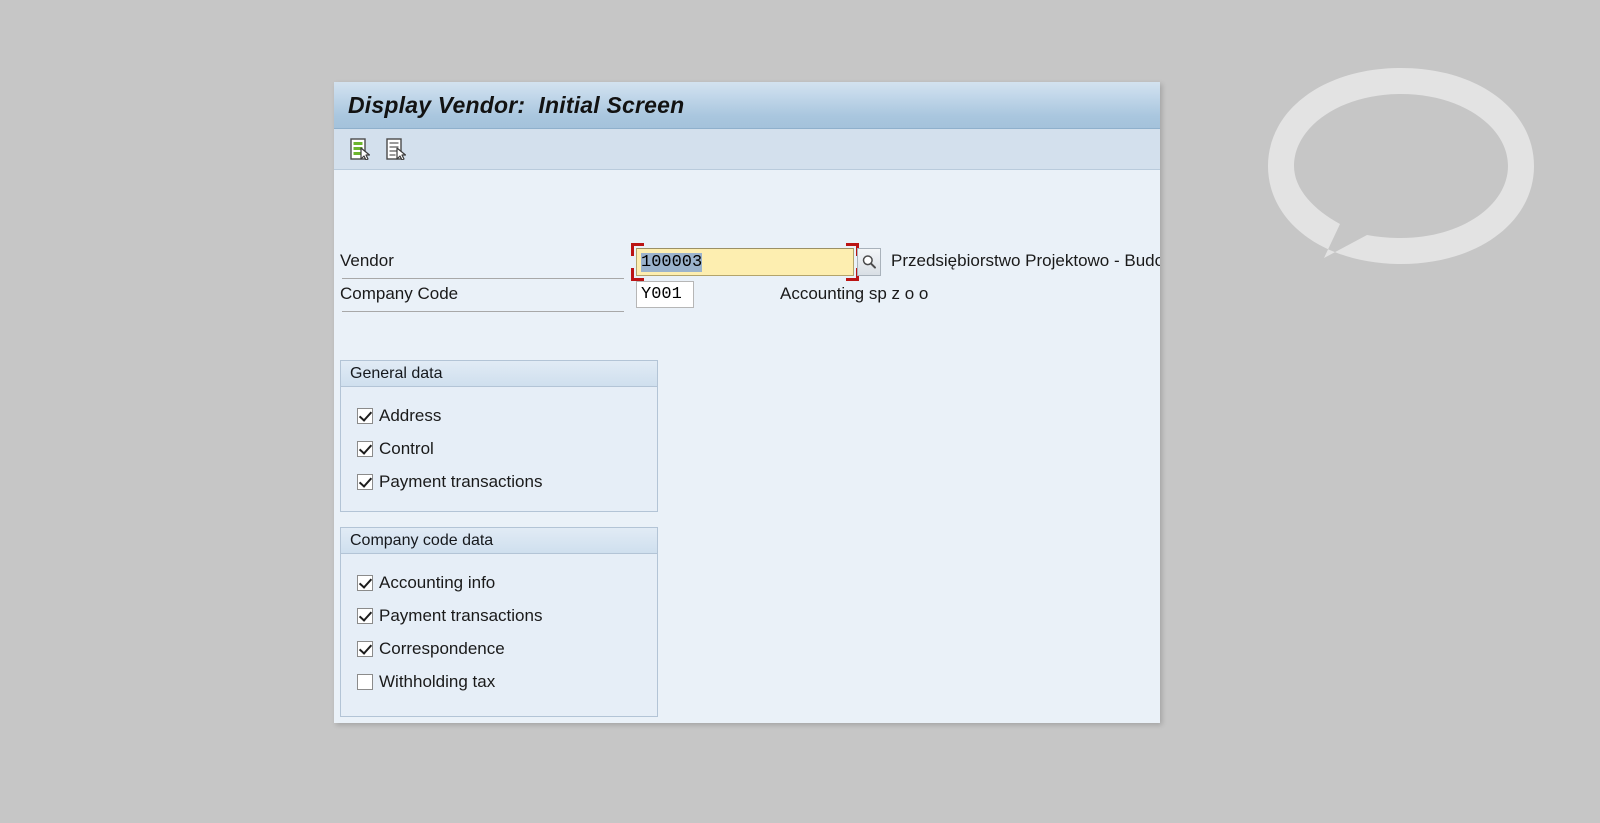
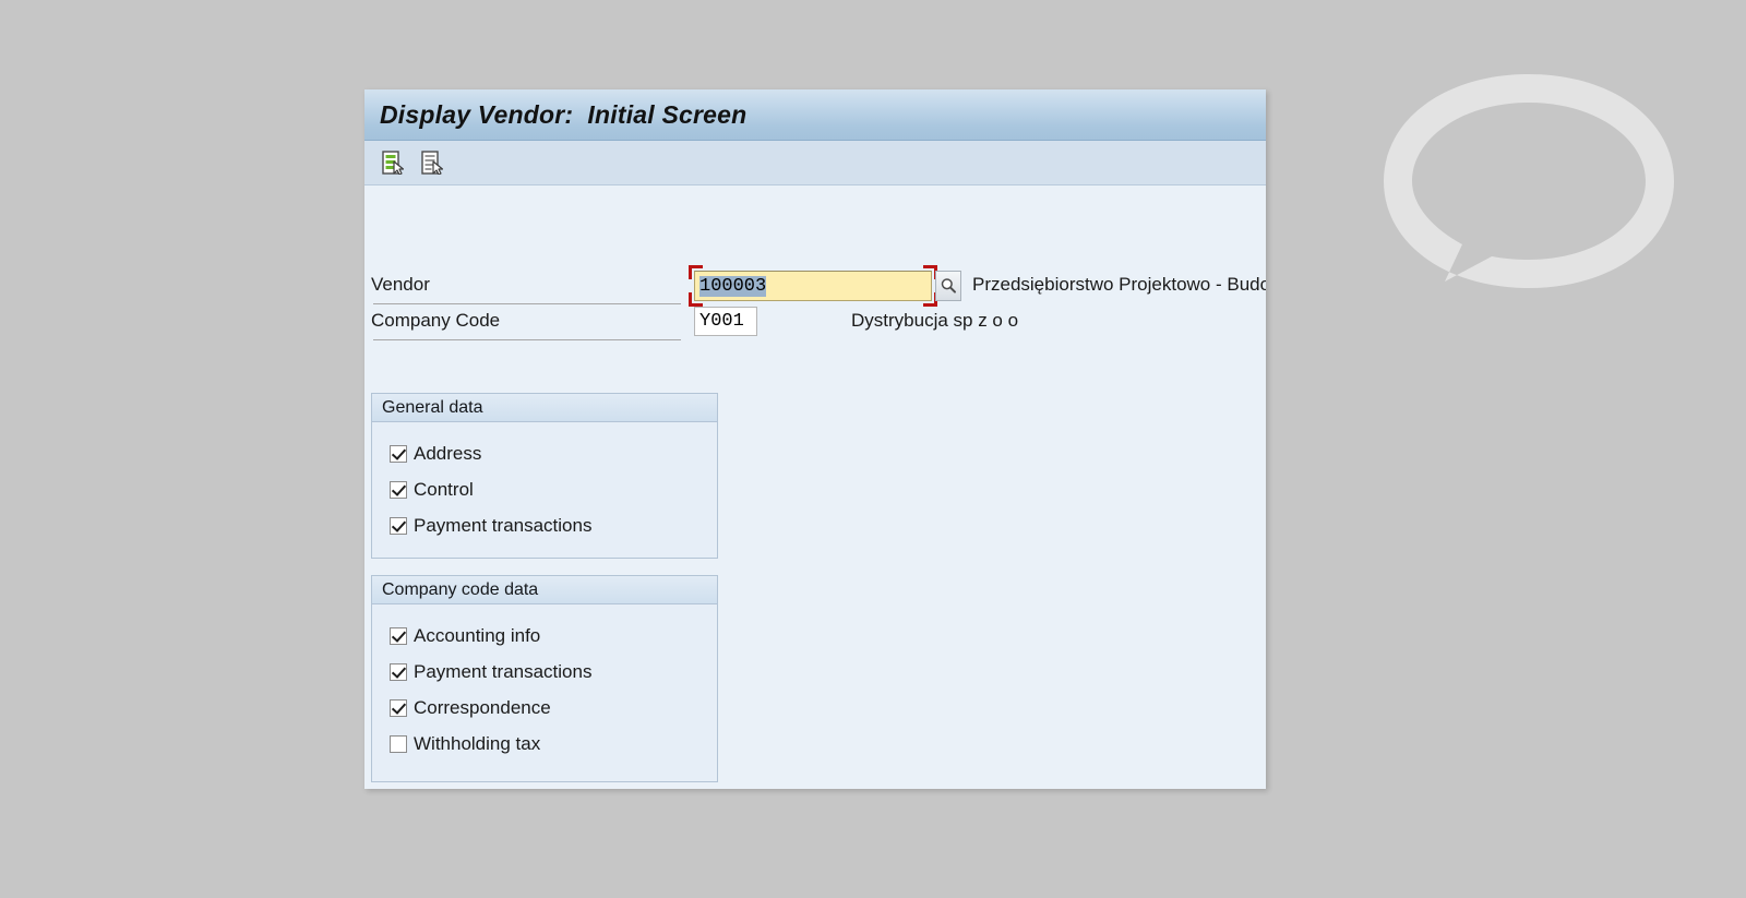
  Display Vendor: Initial Screen
  Vendor
  100003
  Przedsiębiorstwo Projektowo - Budo
  Company Code
  Y001
- Accounting sp z o o
+ Dystrybucja sp z o o
  General data
  Address
  Control
  Payment transactions
  Company code data
  Accounting info
  Payment transactions
  Correspondence
  Withholding tax
